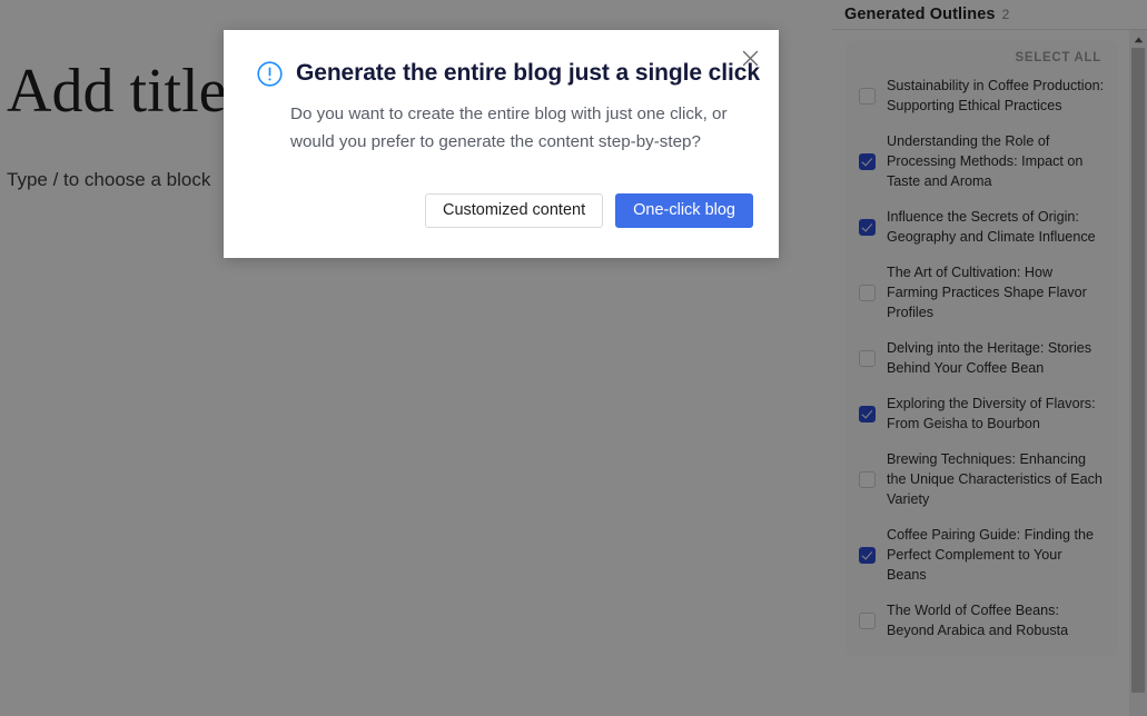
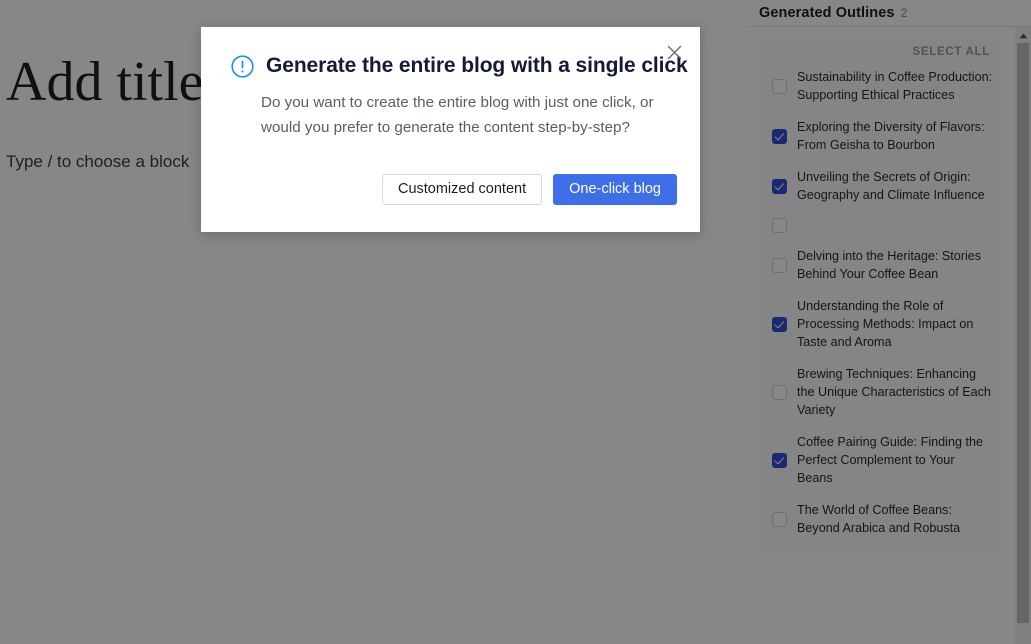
  Add title
  Type / to choose a block
  Generated Outlines
  2
  SELECT ALL
  Sustainability in Coffee Production: Supporting Ethical Practices
- Understanding the Role of Processing Methods: Impact on Taste and Aroma
+ Exploring the Diversity of Flavors: From Geisha to Bourbon
- Influence the Secrets of Origin: Geography and Climate Influence
+ Unveiling the Secrets of Origin: Geography and Climate Influence
- The Art of Cultivation: How Farming Practices Shape Flavor Profiles
  Delving into the Heritage: Stories Behind Your Coffee Bean
- Exploring the Diversity of Flavors: From Geisha to Bourbon
+ Understanding the Role of Processing Methods: Impact on Taste and Aroma
  Brewing Techniques: Enhancing the Unique Characteristics of Each Variety
  Coffee Pairing Guide: Finding the Perfect Complement to Your Beans
  The World of Coffee Beans: Beyond Arabica and Robusta
- Generate the entire blog just a single click
+ Generate the entire blog with a single click
  Do you want to create the entire blog with just one click, or would you prefer to generate the content step-by-step?
  Customized content
  One-click blog
